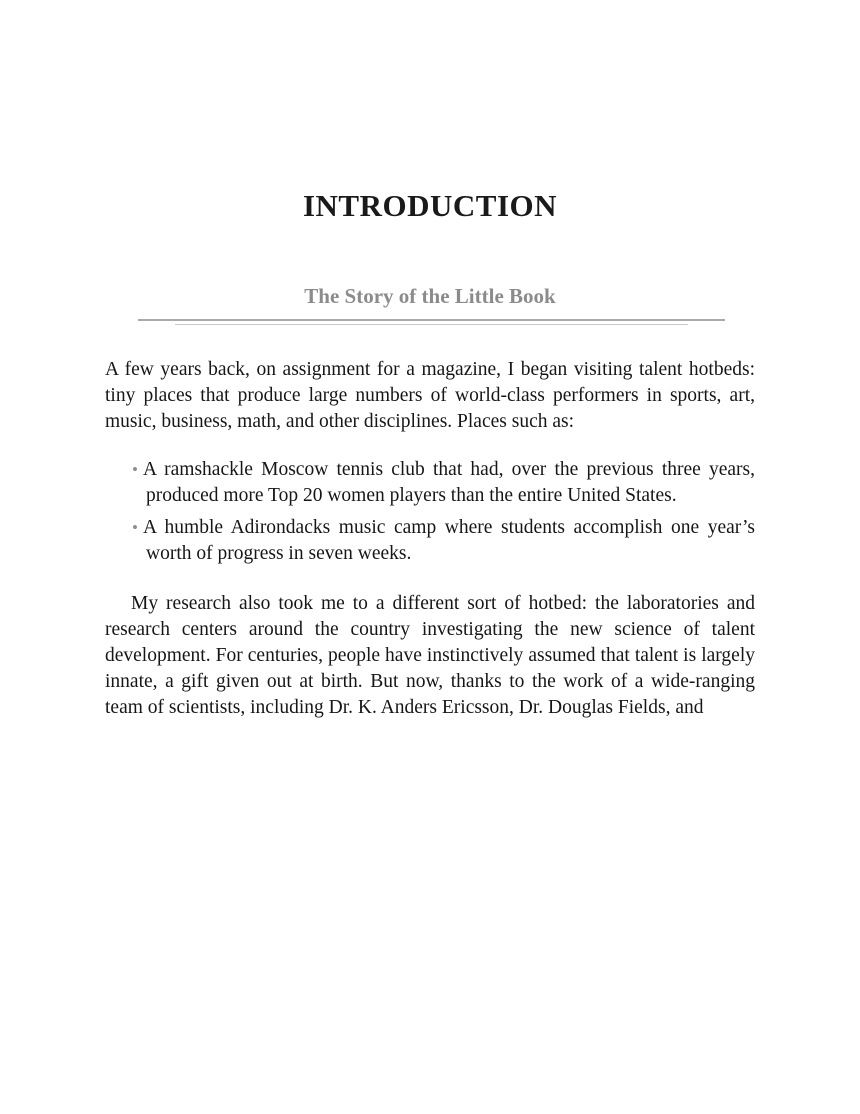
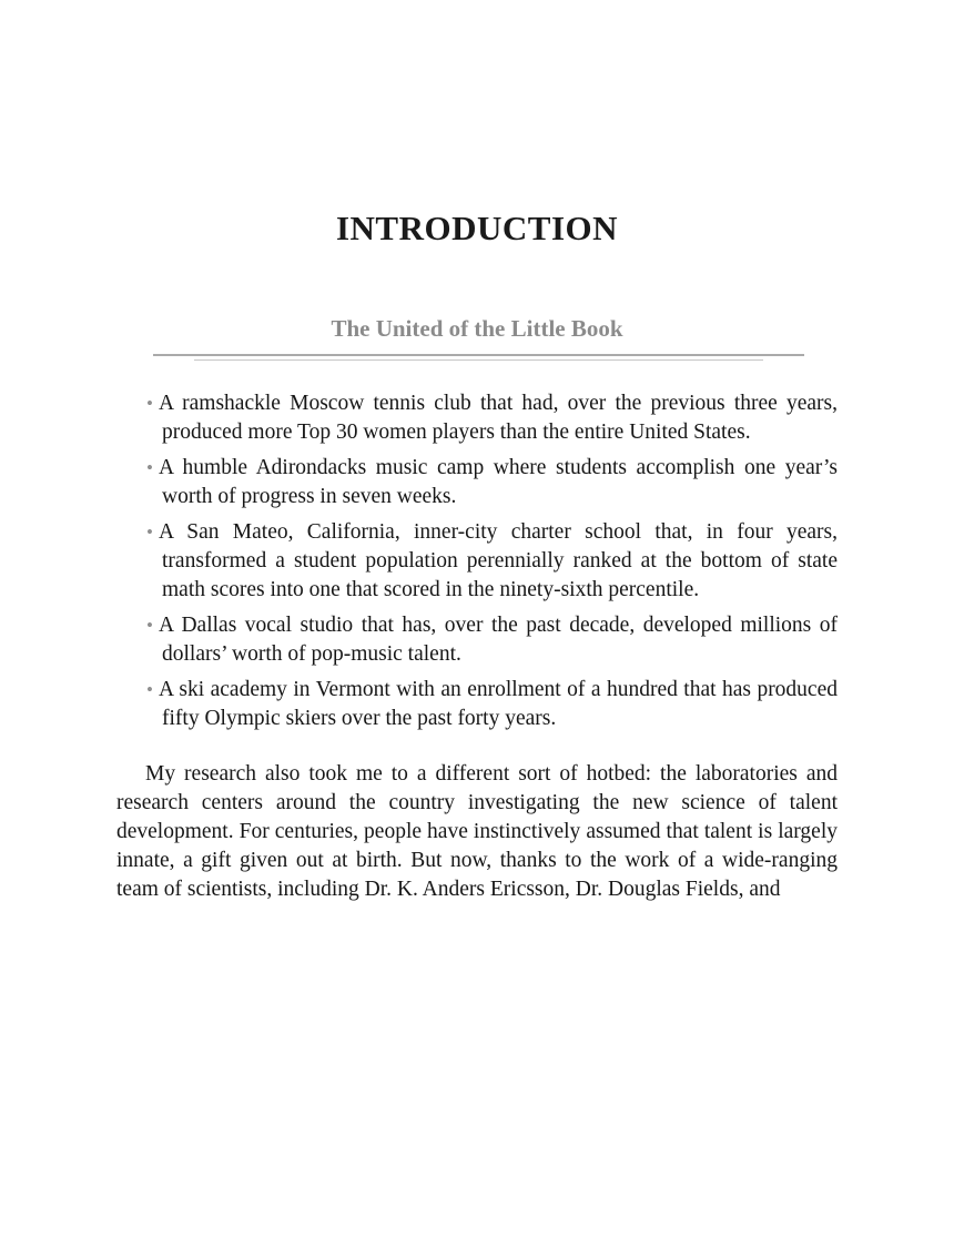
  INTRODUCTION
- The Story of the Little Book
+ The United of the Little Book
- A few years back, on assignment for a magazine, I began visiting talent hotbeds: tiny places that produce large numbers of world-class performers in sports, art, music, business, math, and other disciplines. Places such as:
- • A ramshackle Moscow tennis club that had, over the previous three years, produced more Top 20 women players than the entire United States.
+ • A ramshackle Moscow tennis club that had, over the previous three years, produced more Top 30 women players than the entire United States.
  • A humble Adirondacks music camp where students accomplish one year’s worth of progress in seven weeks.
+ • A San Mateo, California, inner-city charter school that, in four years, transformed a student population perennially ranked at the bottom of state math scores into one that scored in the ninety-sixth percentile.
+ • A Dallas vocal studio that has, over the past decade, developed millions of dollars’ worth of pop-music talent.
+ • A ski academy in Vermont with an enrollment of a hundred that has produced fifty Olympic skiers over the past forty years.
  My research also took me to a different sort of hotbed: the laboratories and research centers around the country investigating the new science of talent development. For centuries, people have instinctively assumed that talent is largely innate, a gift given out at birth. But now, thanks to the work of a wide-ranging team of scientists, including Dr. K. Anders Ericsson, Dr. Douglas Fields, and
